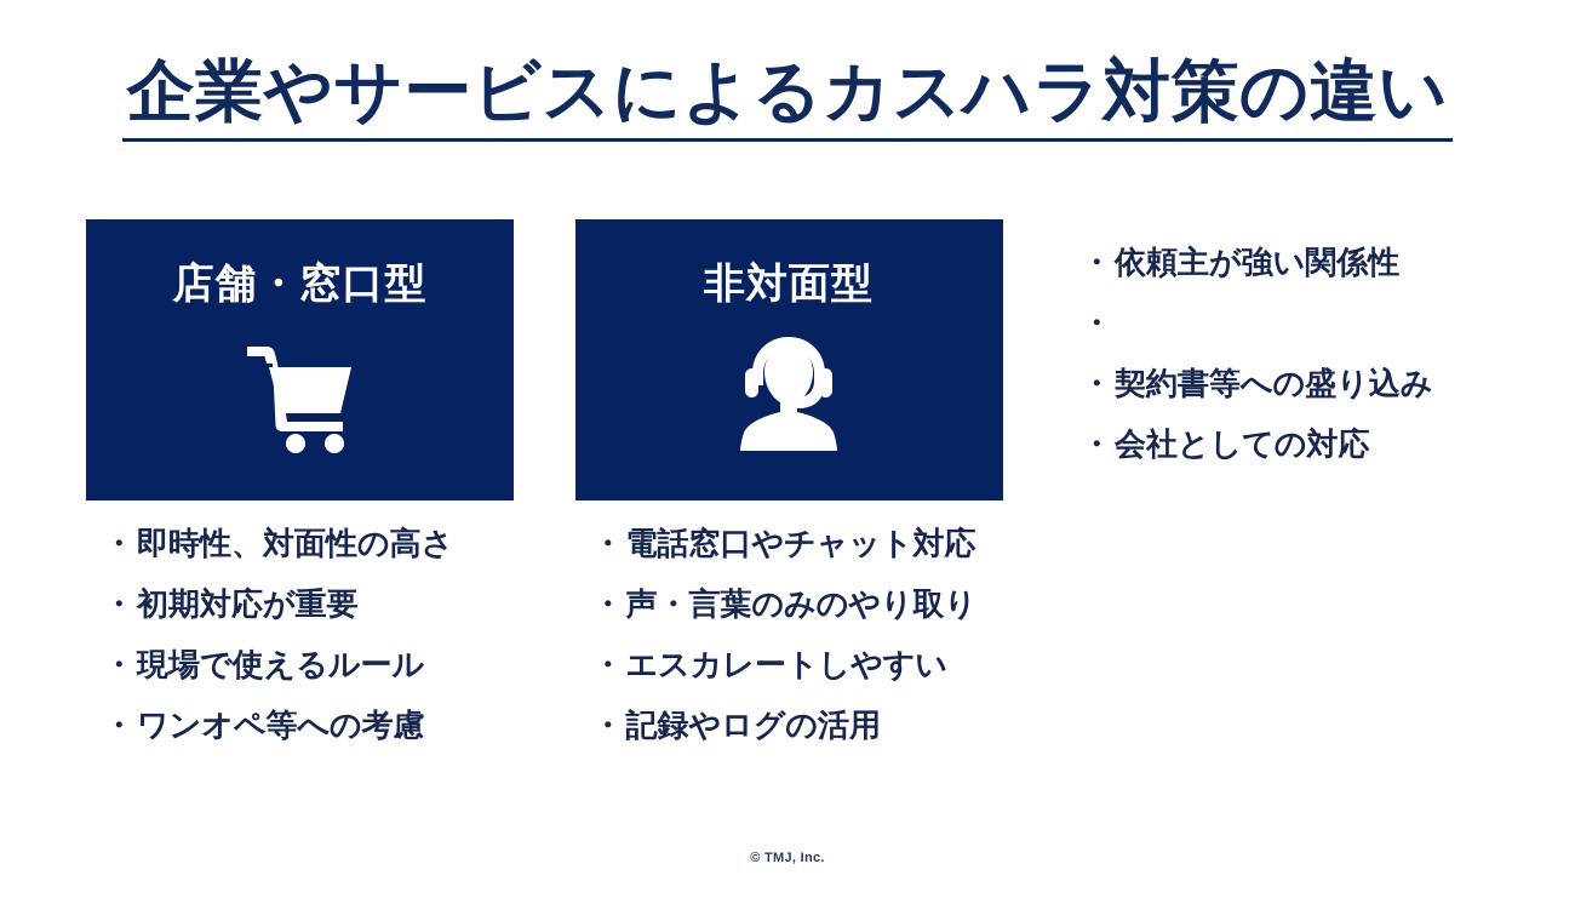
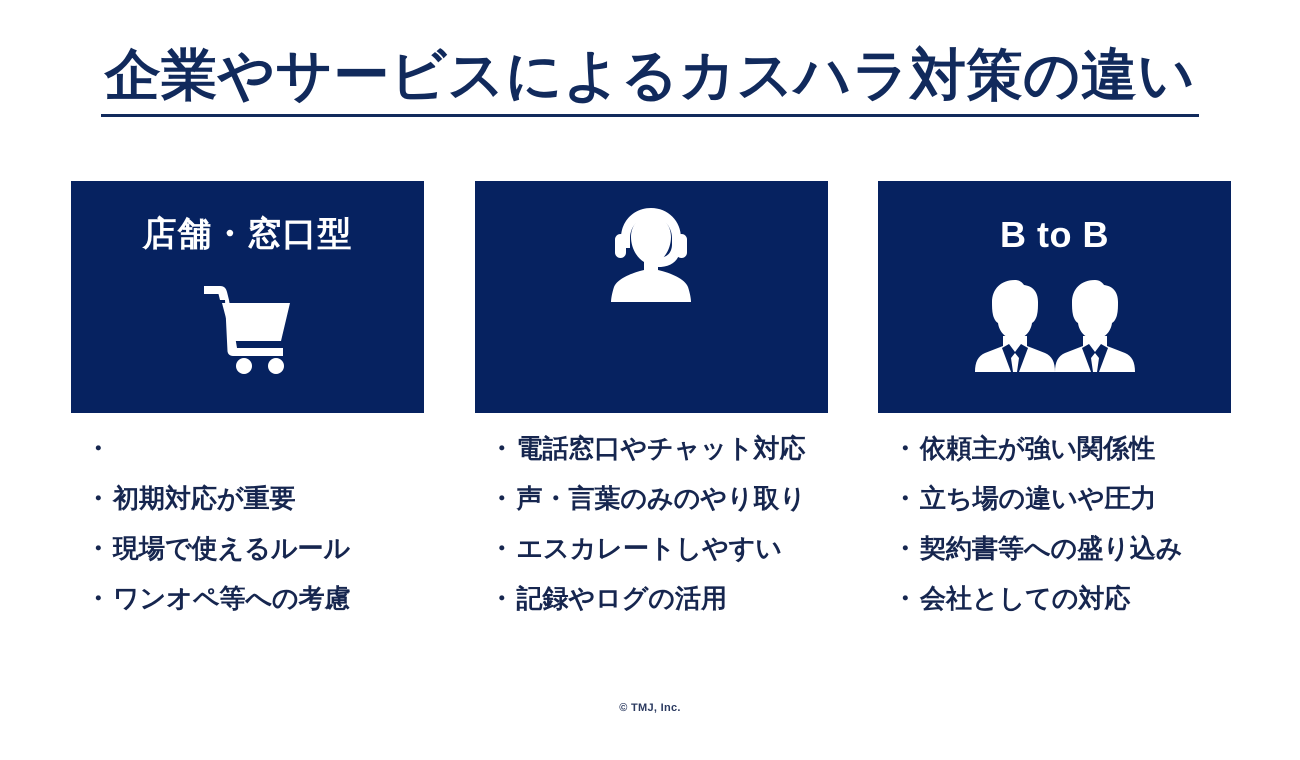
  企業やサービスによるカスハラ対策の違い
  店舗・窓口型
  ・
- 即時性、対面性の高さ
  ・
  初期対応が重要
  ・
  現場で使えるルール
  ・
  ワンオペ等への考慮
- 非対面型
  ・
  電話窓口やチャット対応
  ・
  声・言葉のみのやり取り
  ・
  エスカレートしやすい
  ・
  記録やログの活用
+ B to B
  ・
  依頼主が強い関係性
  ・
+ 立ち場の違いや圧力
  ・
  契約書等への盛り込み
  ・
  会社としての対応
  © TMJ, Inc.
